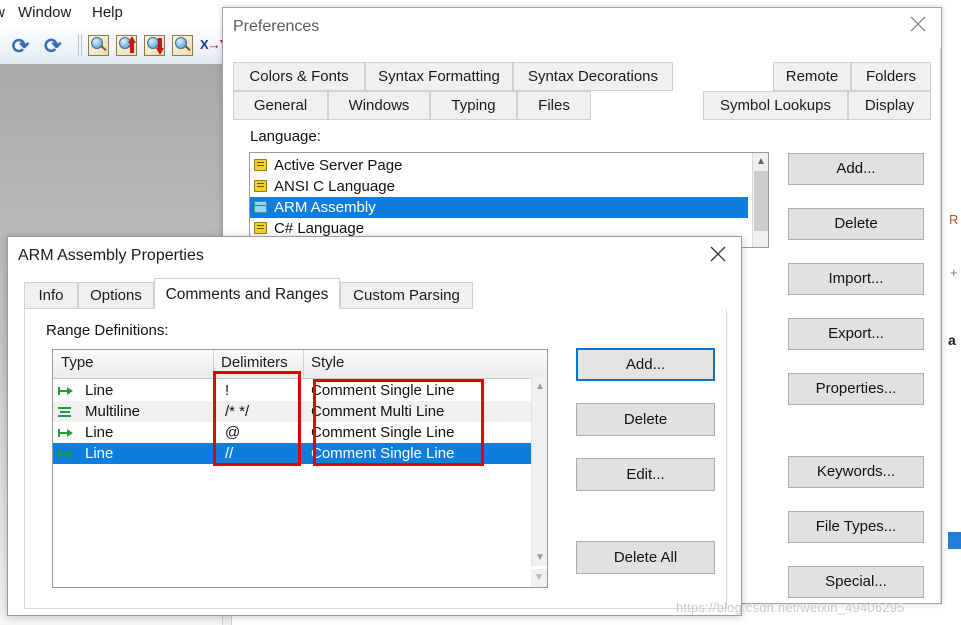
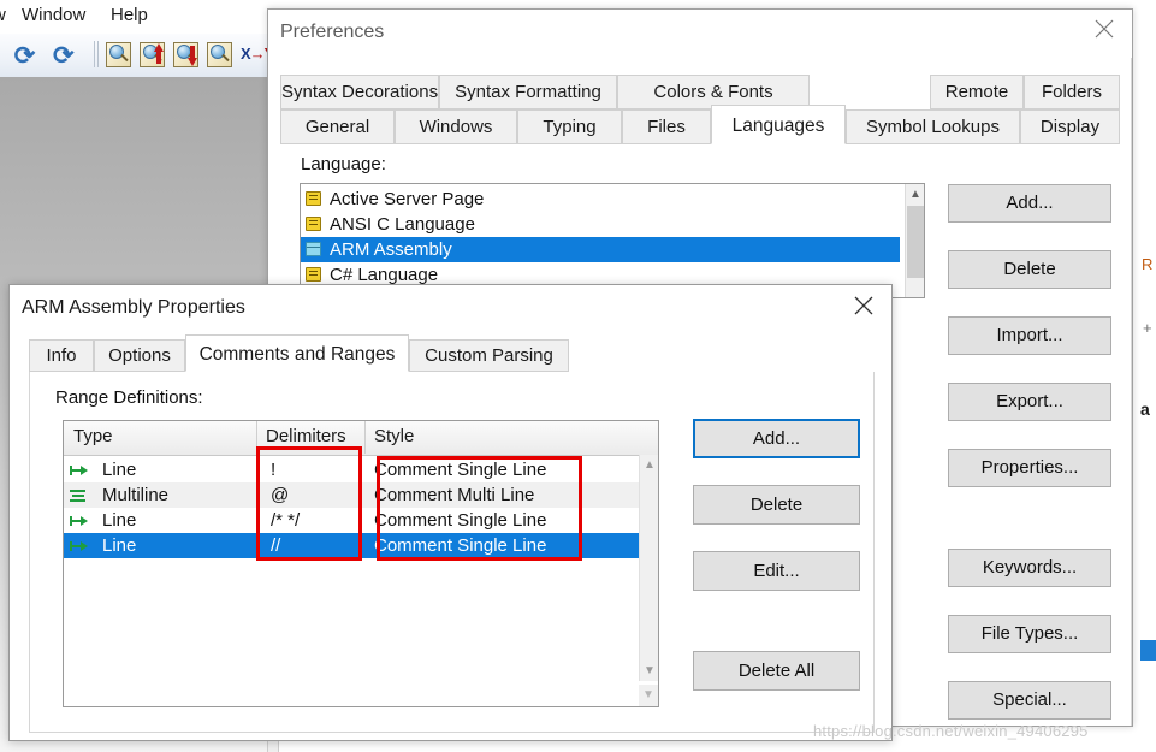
  Window
  Help
  ⟳
  R
  +
  a
  Preferences
- Colors & Fonts
+ Syntax Decorations
  Syntax Formatting
- Syntax Decorations
+ Colors & Fonts
  Remote
  Folders
  General
  Windows
  Typing
  Files
+ Languages
  Symbol Lookups
  Display
  Language:
  Active Server Page
  ANSI C Language
  ARM Assembly
  C# Language
  ▲
  Add...
  Delete
  Import...
  Export...
  Properties...
  Keywords...
  File Types...
  Special...
  ARM Assembly Properties
  Info
  Options
  Comments and Ranges
  Custom Parsing
  Range Definitions:
  Type
  Delimiters
  Style
  Line
  !
  Comment Single Line
  Multiline
- /* */
+ @
  Comment Multi Line
  Line
- @
+ /* */
  Comment Single Line
  Line
  //
  Comment Single Line
  ▲
  ▼
  ▼
  Add...
  Delete
  Edit...
  Delete All
  https://blog.csdn.net/weixin_49406295
